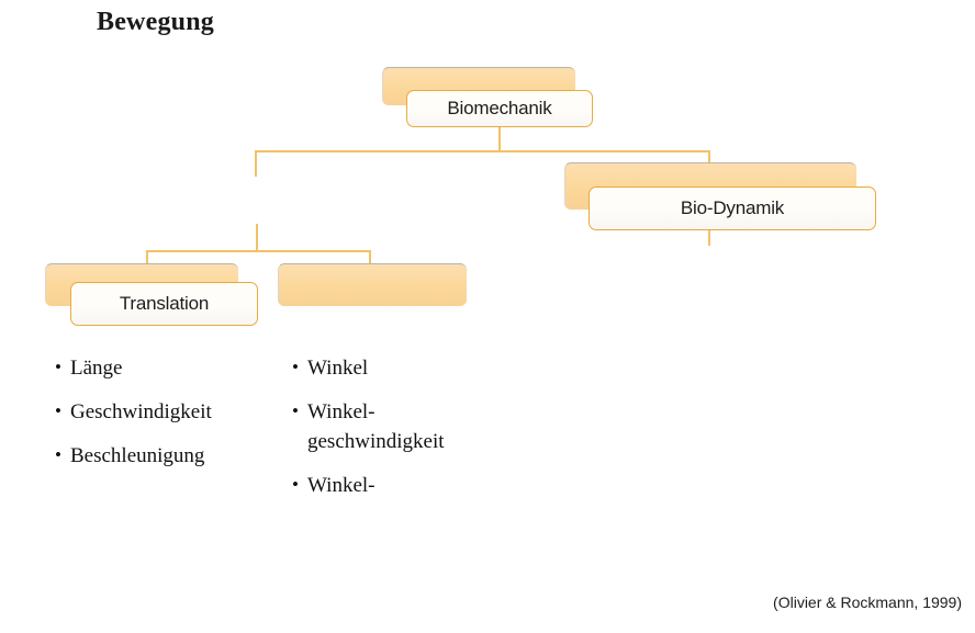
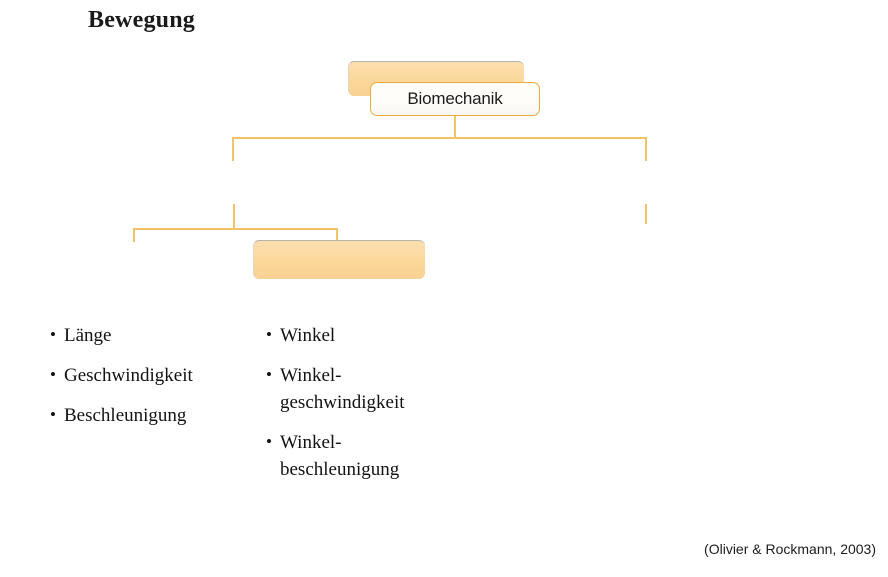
  Bewegung
  Biomechanik
- Bio-Dynamik
- Translation
  •
  Länge
  •
  Geschwindigkeit
  •
  Beschleunigung
  •
  Winkel
  •
  Winkel-
  geschwindigkeit
  •
  Winkel-
+ beschleunigung
- (Olivier & Rockmann, 1999)
+ (Olivier & Rockmann, 2003)
